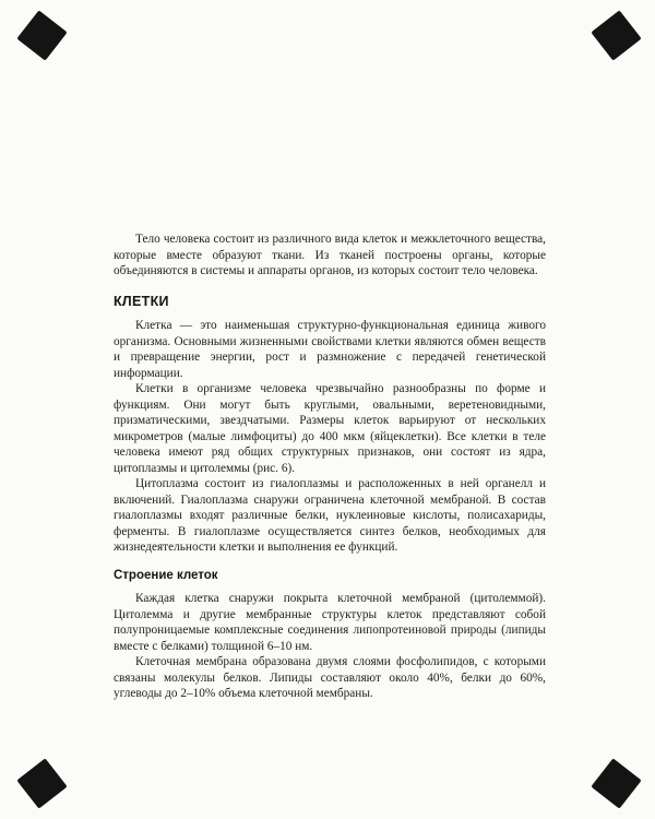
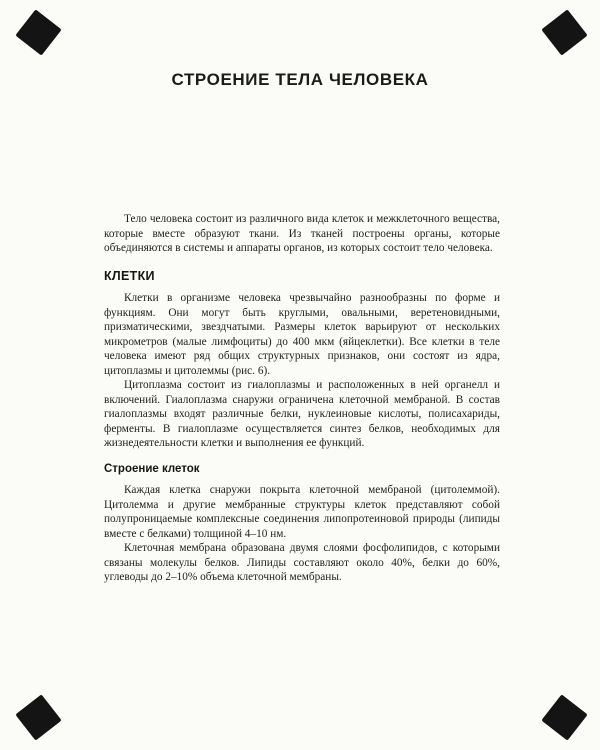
+ СТРОЕНИЕ ТЕЛА ЧЕЛОВЕКА
  Тело человека состоит из различного вида клеток и межклеточного вещества, которые вместе образуют ткани. Из тканей построены органы, которые объединяются в системы и аппараты органов, из которых состоит тело человека.
  КЛЕТКИ
- Клетка — это наименьшая структурно-функциональная единица живого организма. Основными жизненными свойствами клетки являются обмен веществ и превращение энергии, рост и размножение с передачей генетической информации.
  Клетки в организме человека чрезвычайно разнообразны по форме и функциям. Они могут быть круглыми, овальными, веретеновидными, призматическими, звездчатыми. Размеры клеток варьируют от нескольких микрометров (малые лимфоциты) до 400 мкм (яйцеклетки). Все клетки в теле человека имеют ряд общих структурных признаков, они состоят из ядра, цитоплазмы и цитолеммы (рис. 6).
  Цитоплазма состоит из гиалоплазмы и расположенных в ней органелл и включений. Гиалоплазма снаружи ограничена клеточной мембраной. В состав гиалоплазмы входят различные белки, нуклеиновые кислоты, полисахариды, ферменты. В гиалоплазме осуществляется синтез белков, необходимых для жизнедеятельности клетки и выполнения ее функций.
  Строение клеток
- Каждая клетка снаружи покрыта клеточной мембраной (цитолеммой). Цитолемма и другие мембранные структуры клеток представляют собой полупроницаемые комплексные соединения липопротеиновой природы (липиды вместе с белками) толщиной 6–10 нм.
+ Каждая клетка снаружи покрыта клеточной мембраной (цитолеммой). Цитолемма и другие мембранные структуры клеток представляют собой полупроницаемые комплексные соединения липопротеиновой природы (липиды вместе с белками) толщиной 4–10 нм.
  Клеточная мембрана образована двумя слоями фосфолипидов, с которыми связаны молекулы белков. Липиды составляют около 40%, белки до 60%, углеводы до 2–10% объема клеточной мембраны.
